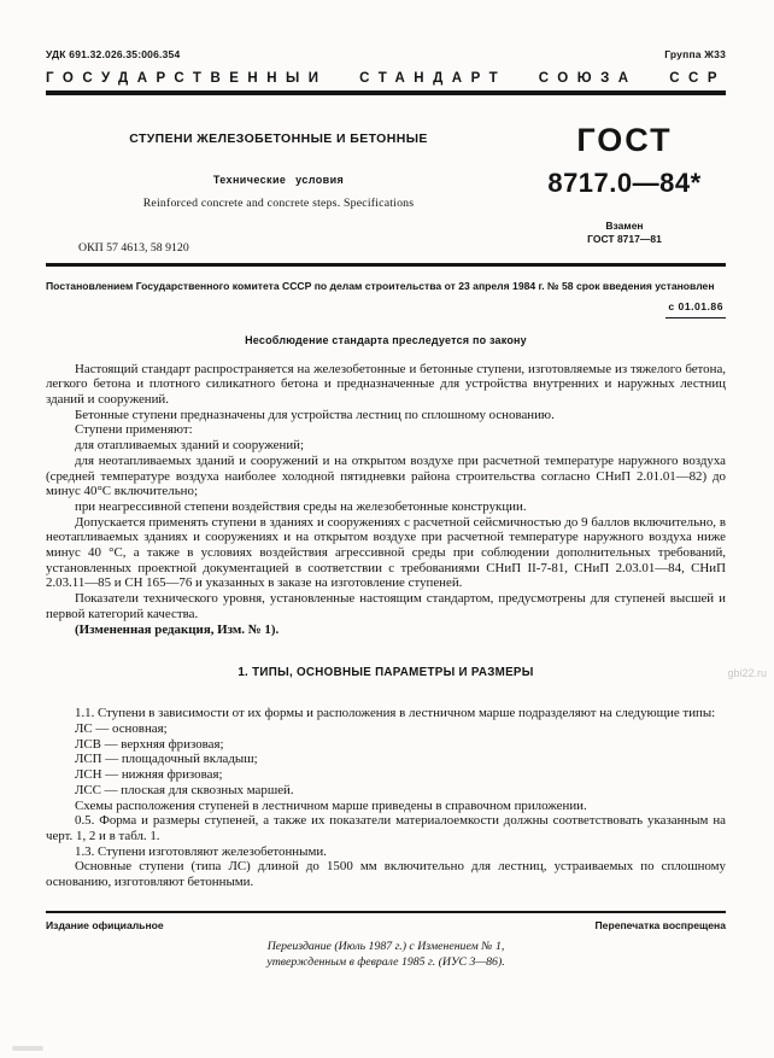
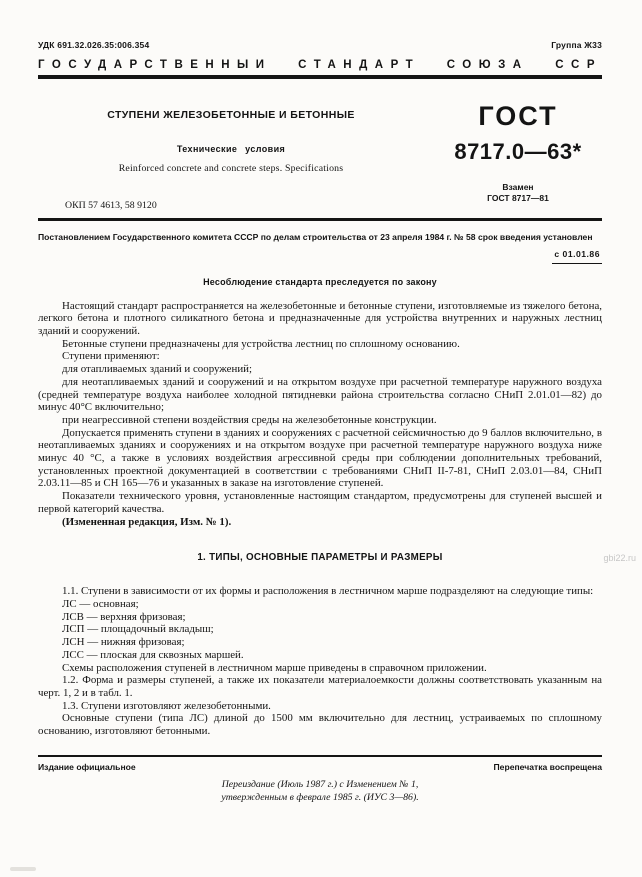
  УДК 691.32.026.35:006.354
  Группа Ж33
  ГОСУДАРСТВЕННЫЙ СТАНДАРТ СОЮЗА ССР
  СТУПЕНИ ЖЕЛЕЗОБЕТОННЫЕ И БЕТОННЫЕ
  Технические условия
  Reinforced concrete and concrete steps. Specifications
  ОКП 57 4613, 58 9120
  ГОСТ
- 8717.0—84*
+ 8717.0—63*
  Взамен
  ГОСТ 8717—81
  Постановлением Государственного комитета СССР по делам строительства от 23 апреля 1984 г. № 58 срок введения установлен
  с 01.01.86
  Несоблюдение стандарта преследуется по закону
  Настоящий стандарт распространяется на железобетонные и бетонные ступени, изготовляемые из тяжелого бетона, легкого бетона и плотного силикатного бетона и предназначенные для устройства внутренних и наружных лестниц зданий и сооружений.
  Бетонные ступени предназначены для устройства лестниц по сплошному основанию.
  Ступени применяют:
  для отапливаемых зданий и сооружений;
  для неотапливаемых зданий и сооружений и на открытом воздухе при расчетной температуре наружного воздуха (средней температуре воздуха наиболее холодной пятидневки района строительства согласно СНиП 2.01.01—82) до минус 40°С включительно;
  при неагрессивной степени воздействия среды на железобетонные конструкции.
  Допускается применять ступени в зданиях и сооружениях с расчетной сейсмичностью до 9 баллов включительно, в неотапливаемых зданиях и сооружениях и на открытом воздухе при расчетной температуре наружного воздуха ниже минус 40 °С, а также в условиях воздействия агрессивной среды при соблюдении дополнительных требований, установленных проектной документацией в соответствии с требованиями СНиП II-7-81, СНиП 2.03.01—84, СНиП 2.03.11—85 и СН 165—76 и указанных в заказе на изготовление ступеней.
  Показатели технического уровня, установленные настоящим стандартом, предусмотрены для ступеней высшей и первой категорий качества.
  (Измененная редакция, Изм. № 1).
  1. ТИПЫ, ОСНОВНЫЕ ПАРАМЕТРЫ И РАЗМЕРЫ
  1.1. Ступени в зависимости от их формы и расположения в лестничном марше подразделяют на следующие типы:
  ЛС — основная;
  ЛСВ — верхняя фризовая;
  ЛСП — площадочный вкладыш;
  ЛСН — нижняя фризовая;
  ЛСС — плоская для сквозных маршей.
  Схемы расположения ступеней в лестничном марше приведены в справочном приложении.
- 0.5. Форма и размеры ступеней, а также их показатели материалоемкости должны соответствовать указанным на черт. 1, 2 и в табл. 1.
+ 1.2. Форма и размеры ступеней, а также их показатели материалоемкости должны соответствовать указанным на черт. 1, 2 и в табл. 1.
  1.3. Ступени изготовляют железобетонными.
  Основные ступени (типа ЛС) длиной до 1500 мм включительно для лестниц, устраиваемых по сплошному основанию, изготовляют бетонными.
  Издание официальное
  Перепечатка воспрещена
  Переиздание (Июль 1987 г.) с Изменением № 1,
  утвержденным в феврале 1985 г. (ИУС 3—86).
  gbi22.ru
